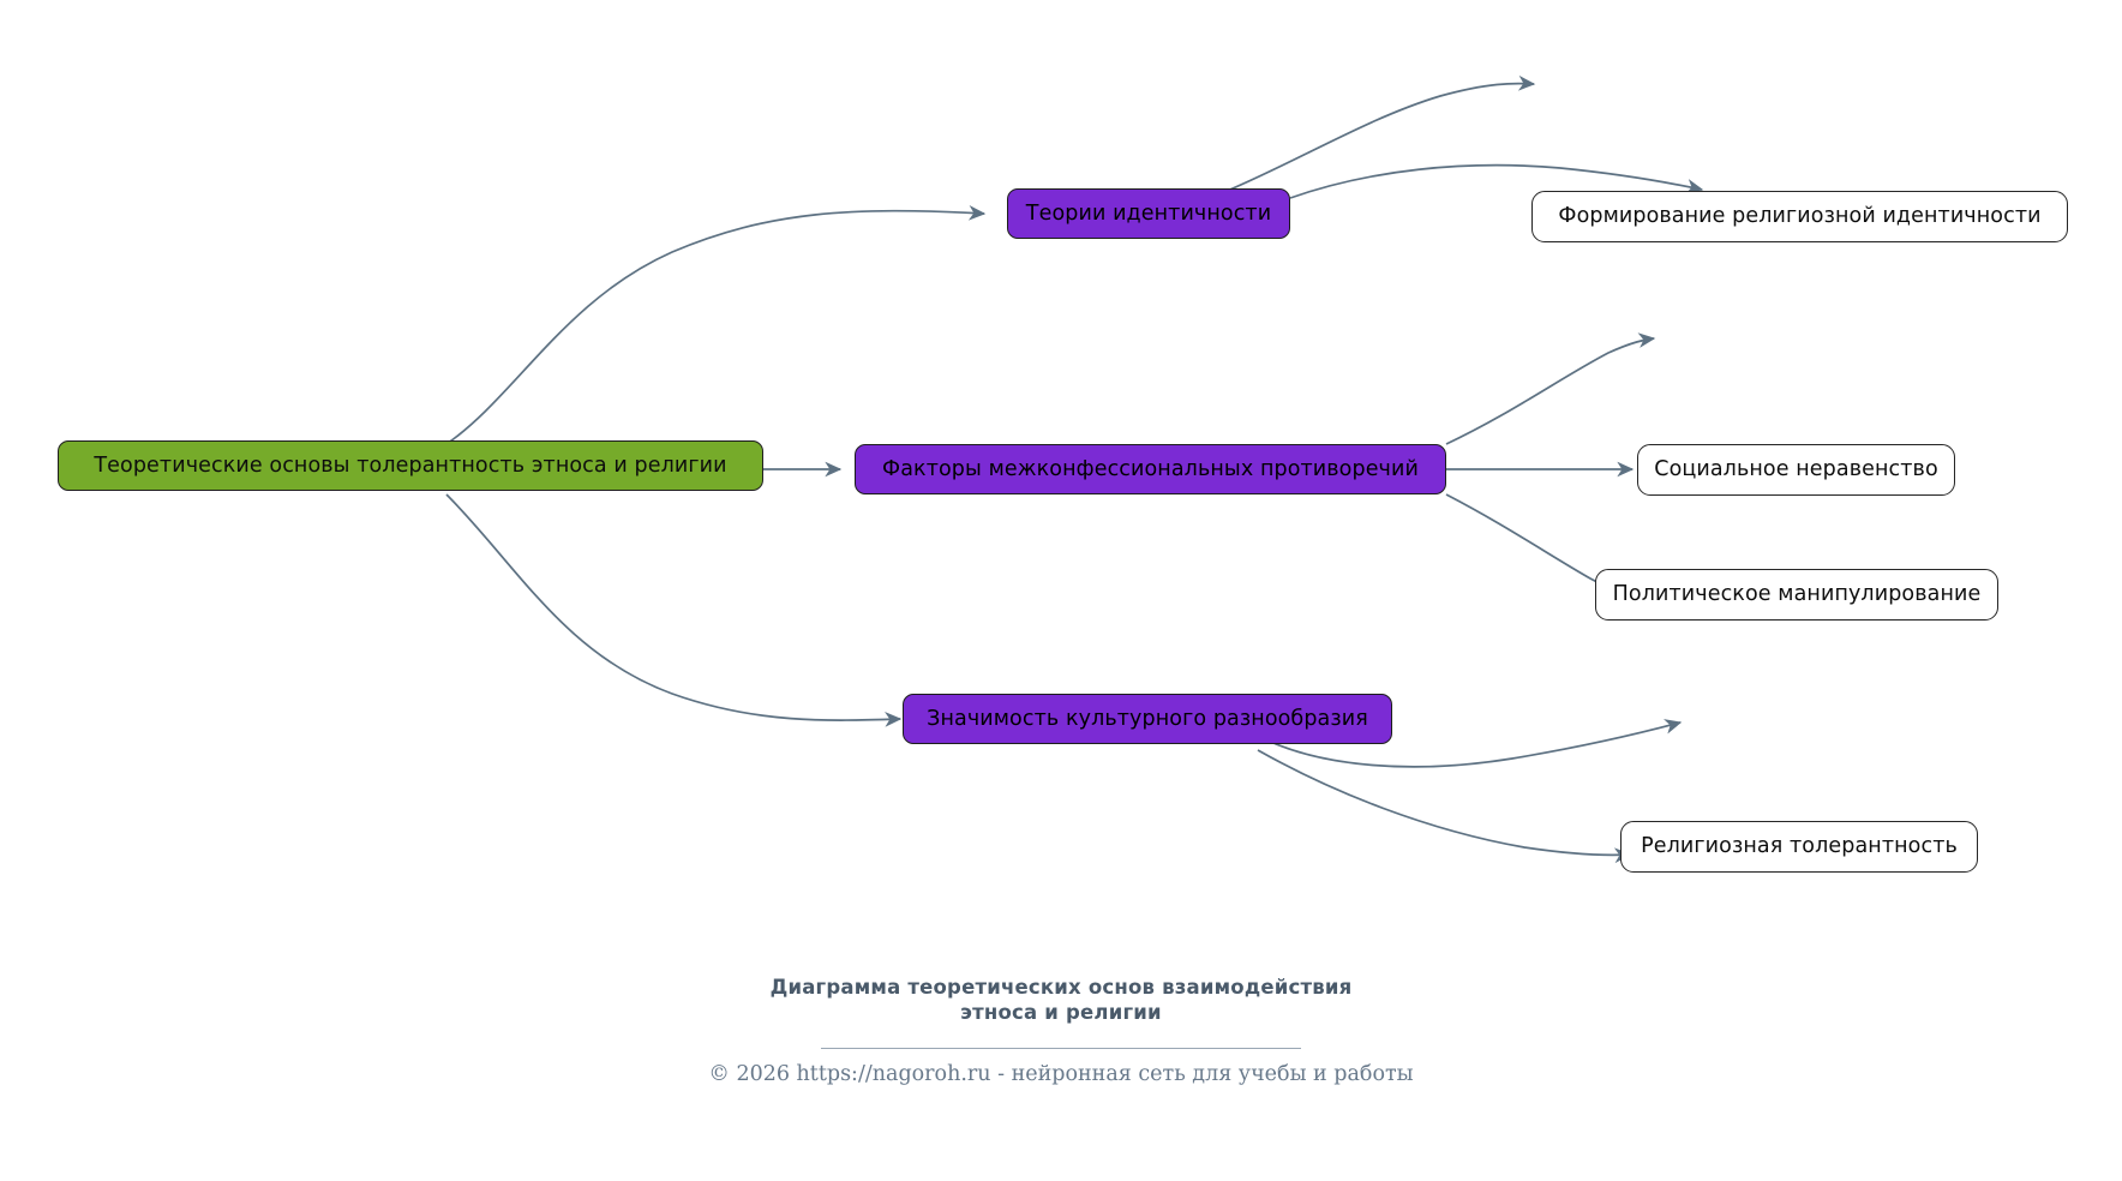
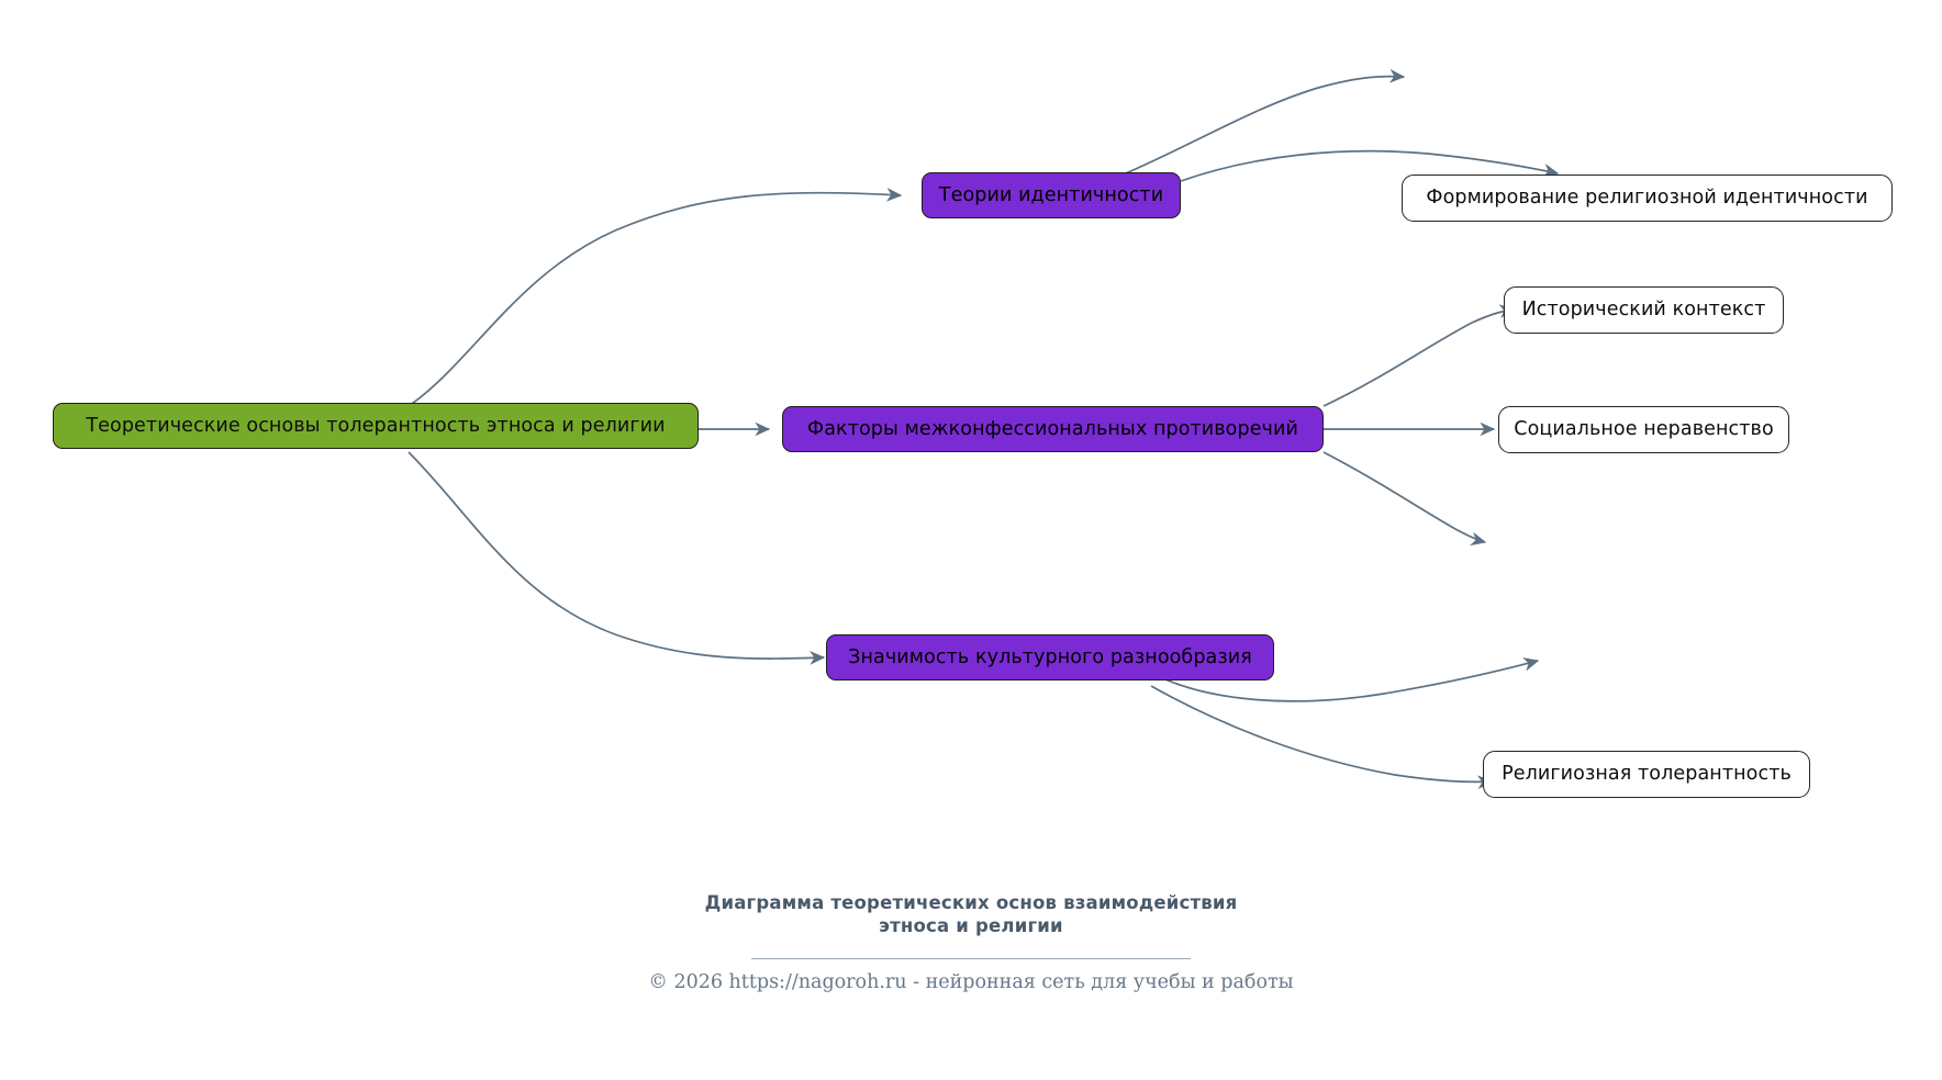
  Теоретические основы толерантность этноса и религии
  Теории идентичности
  Факторы межконфессиональных противоречий
  Значимость культурного разнообразия
  Формирование религиозной идентичности
+ Исторический контекст
  Социальное неравенство
- Политическое манипулирование
  Религиозная толерантность
  Диаграмма теоретических основ взаимодействия
  этноса и религии
  © 2026 https://nagoroh.ru - нейронная сеть для учебы и работы
